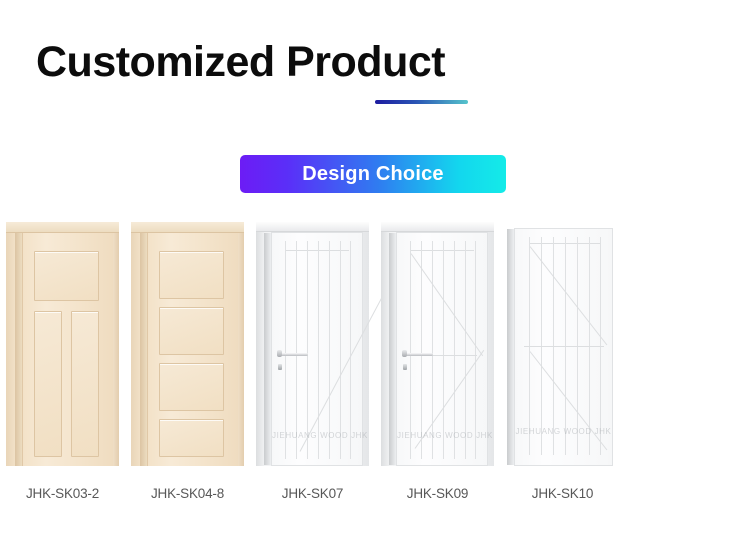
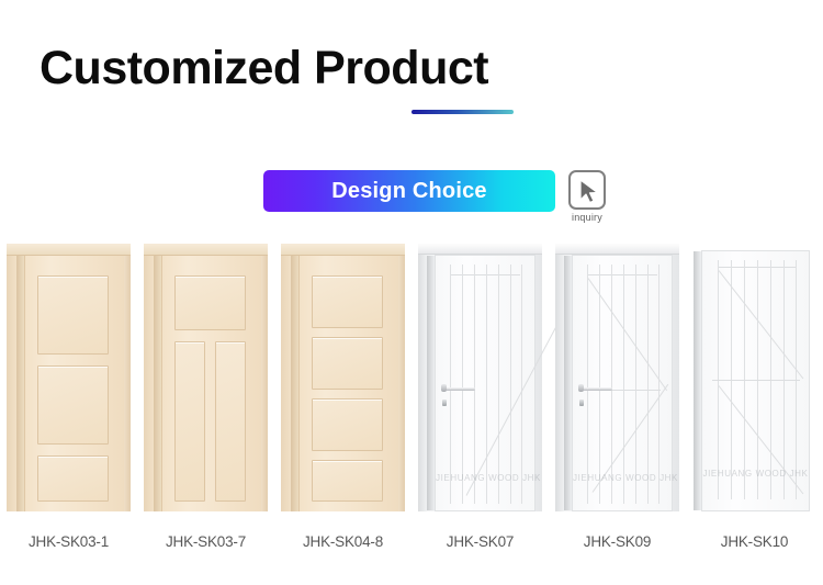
  Customized Product
  Design Choice
+ inquiry
+ JHK-SK03-1
- JHK-SK03-2
+ JHK-SK03-7
  JHK-SK04-8
  JIEHUANG WOOD JHK
  JHK-SK07
  JIEHUANG WOOD JHK
  JHK-SK09
  JIEHUANG WOOD JHK
  JHK-SK10
